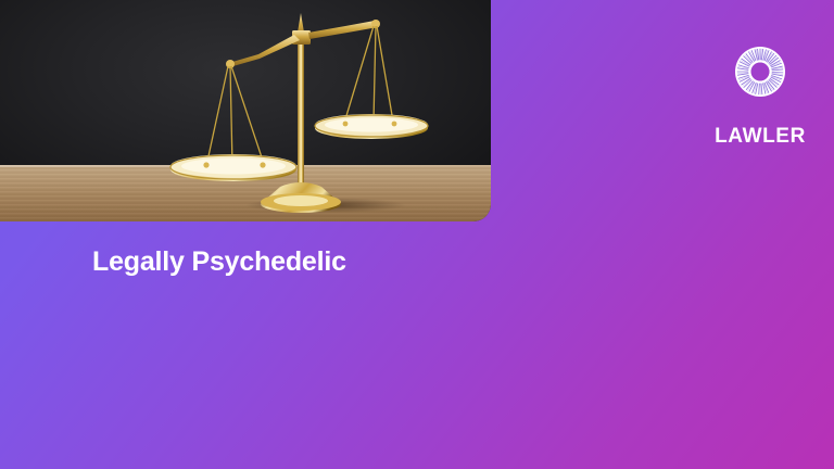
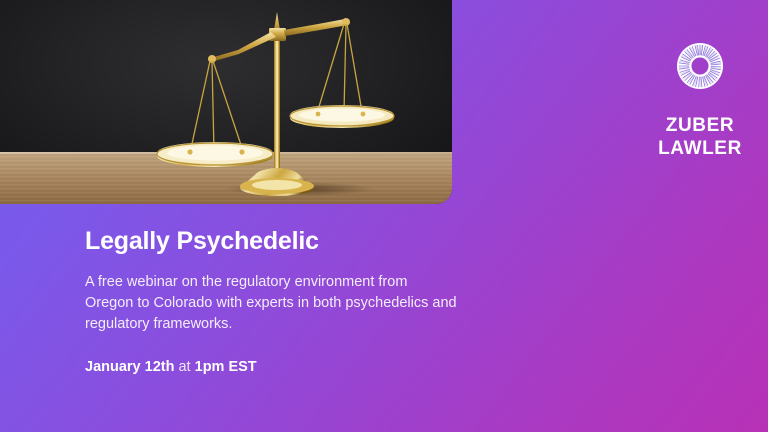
  Legally Psychedelic
+ A free webinar on the regulatory environment from Oregon to Colorado with experts in both psychedelics and regulatory frameworks.
+ January 12th at 1pm EST
+ ZUBER
  LAWLER
